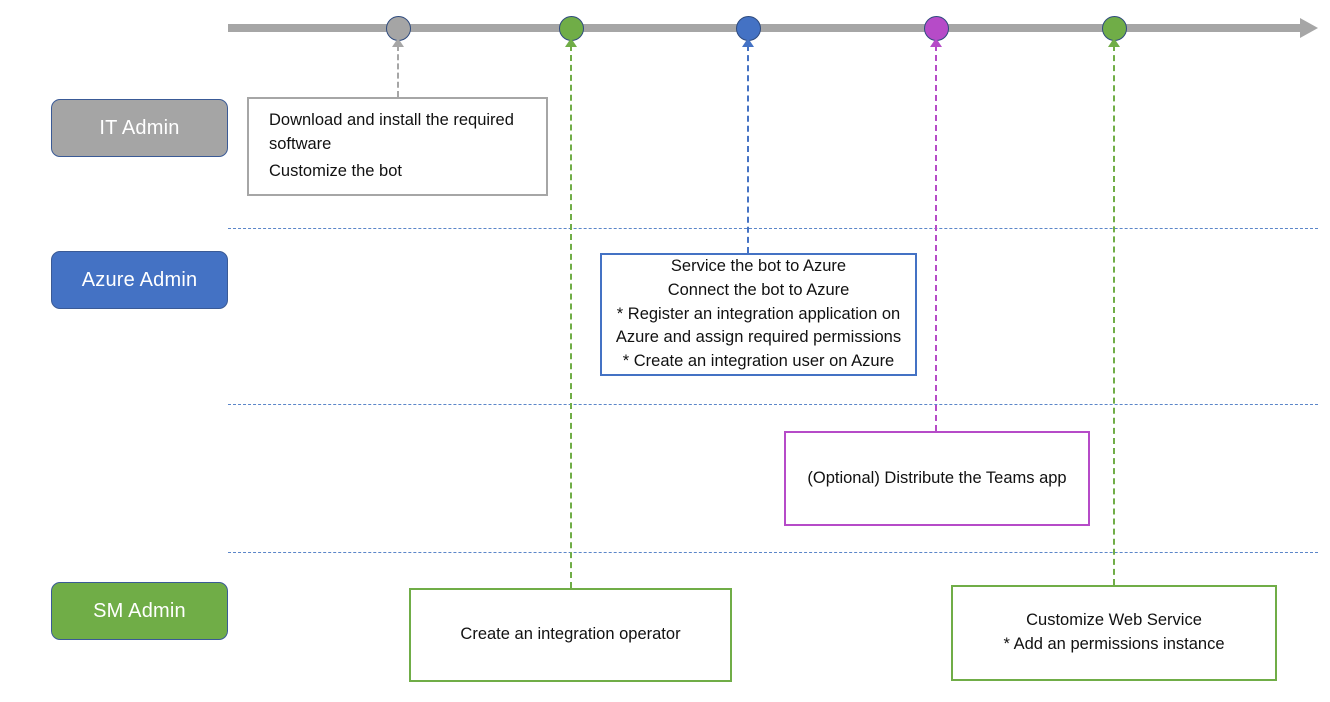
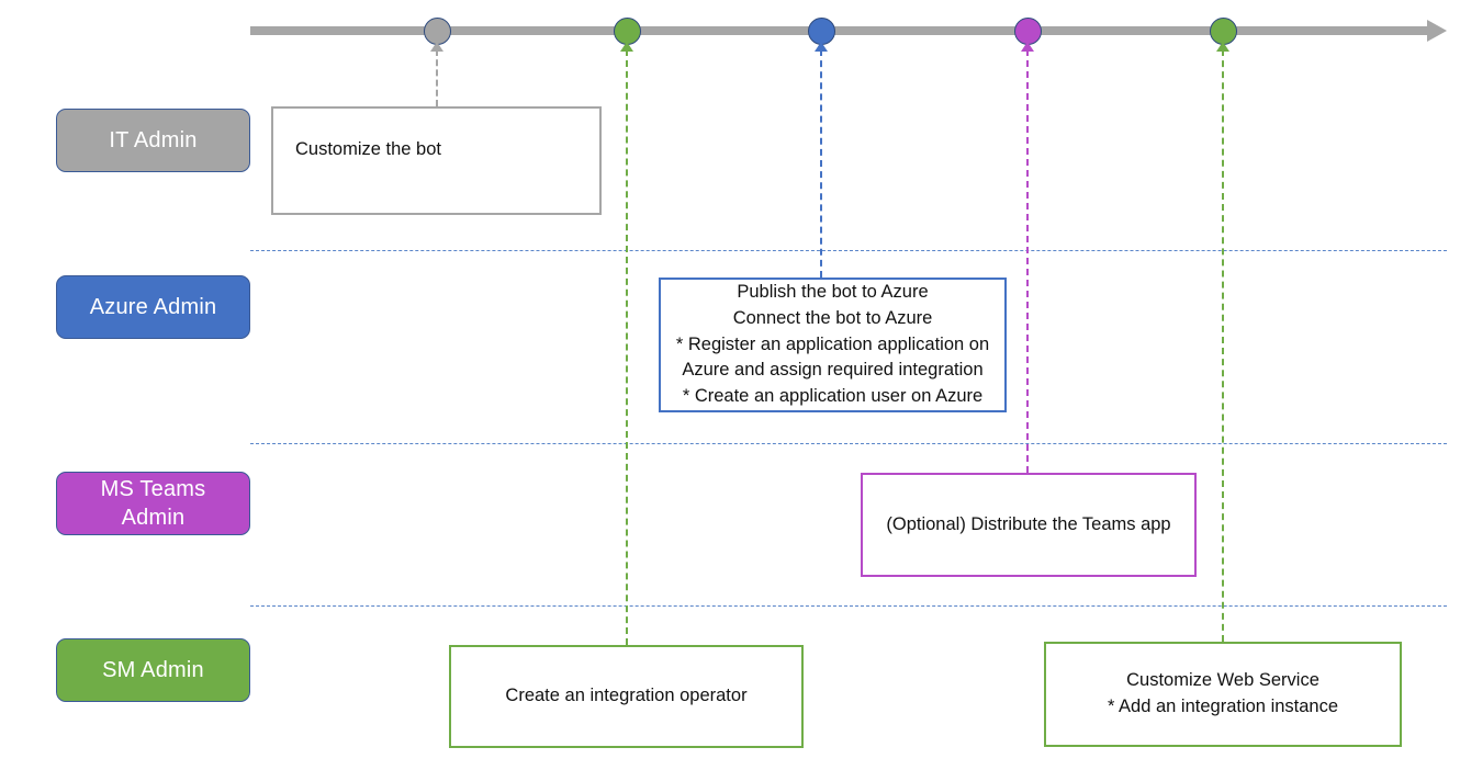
  IT Admin
  Azure Admin
+ MS Teams
+ Admin
  SM Admin
- Download and install the required software
  Customize the bot
- Service the bot to Azure
+ Publish the bot to Azure
  Connect the bot to Azure
- * Register an integration application on
+ * Register an application application on
- Azure and assign required permissions
+ Azure and assign required integration
- * Create an integration user on Azure
+ * Create an application user on Azure
  (Optional) Distribute the Teams app
  Create an integration operator
  Customize Web Service
- * Add an permissions instance
+ * Add an integration instance
